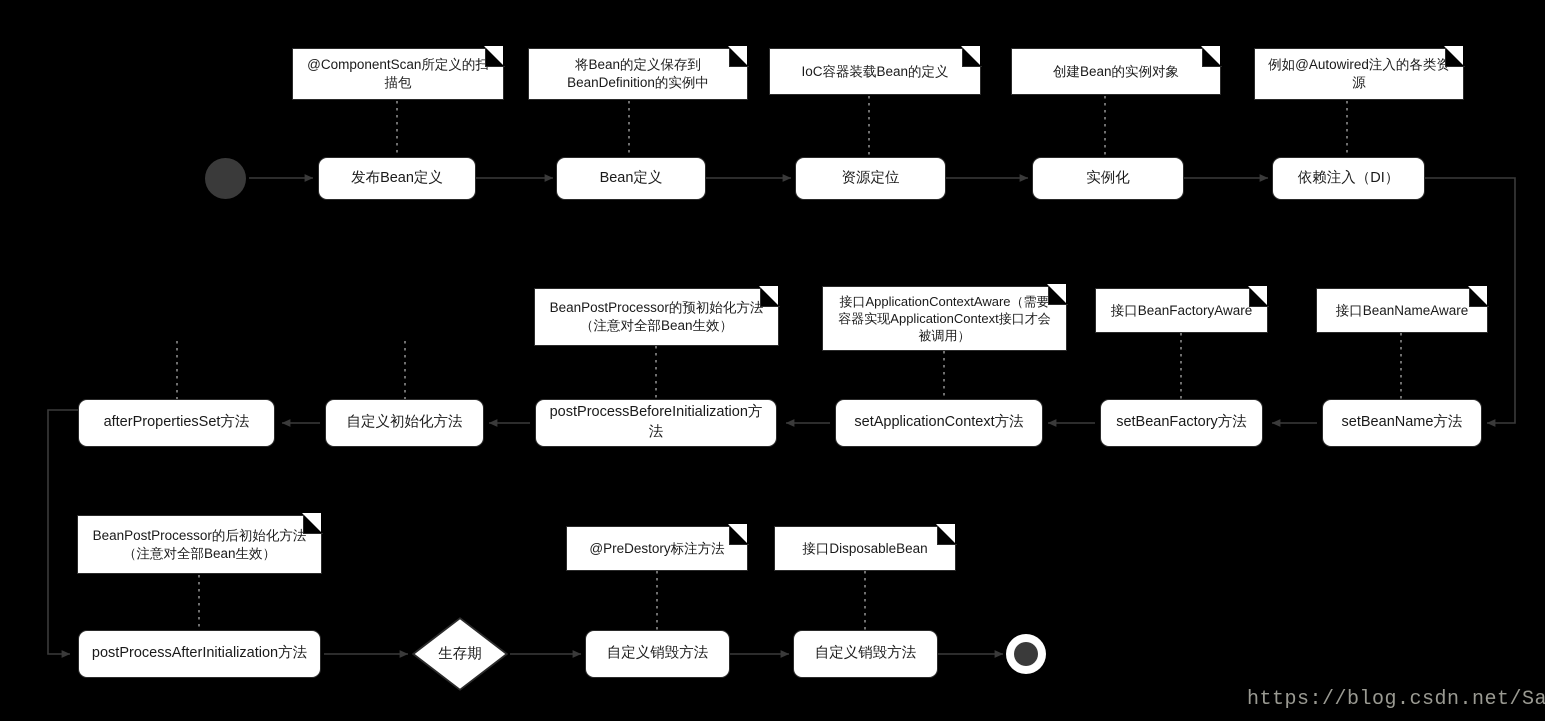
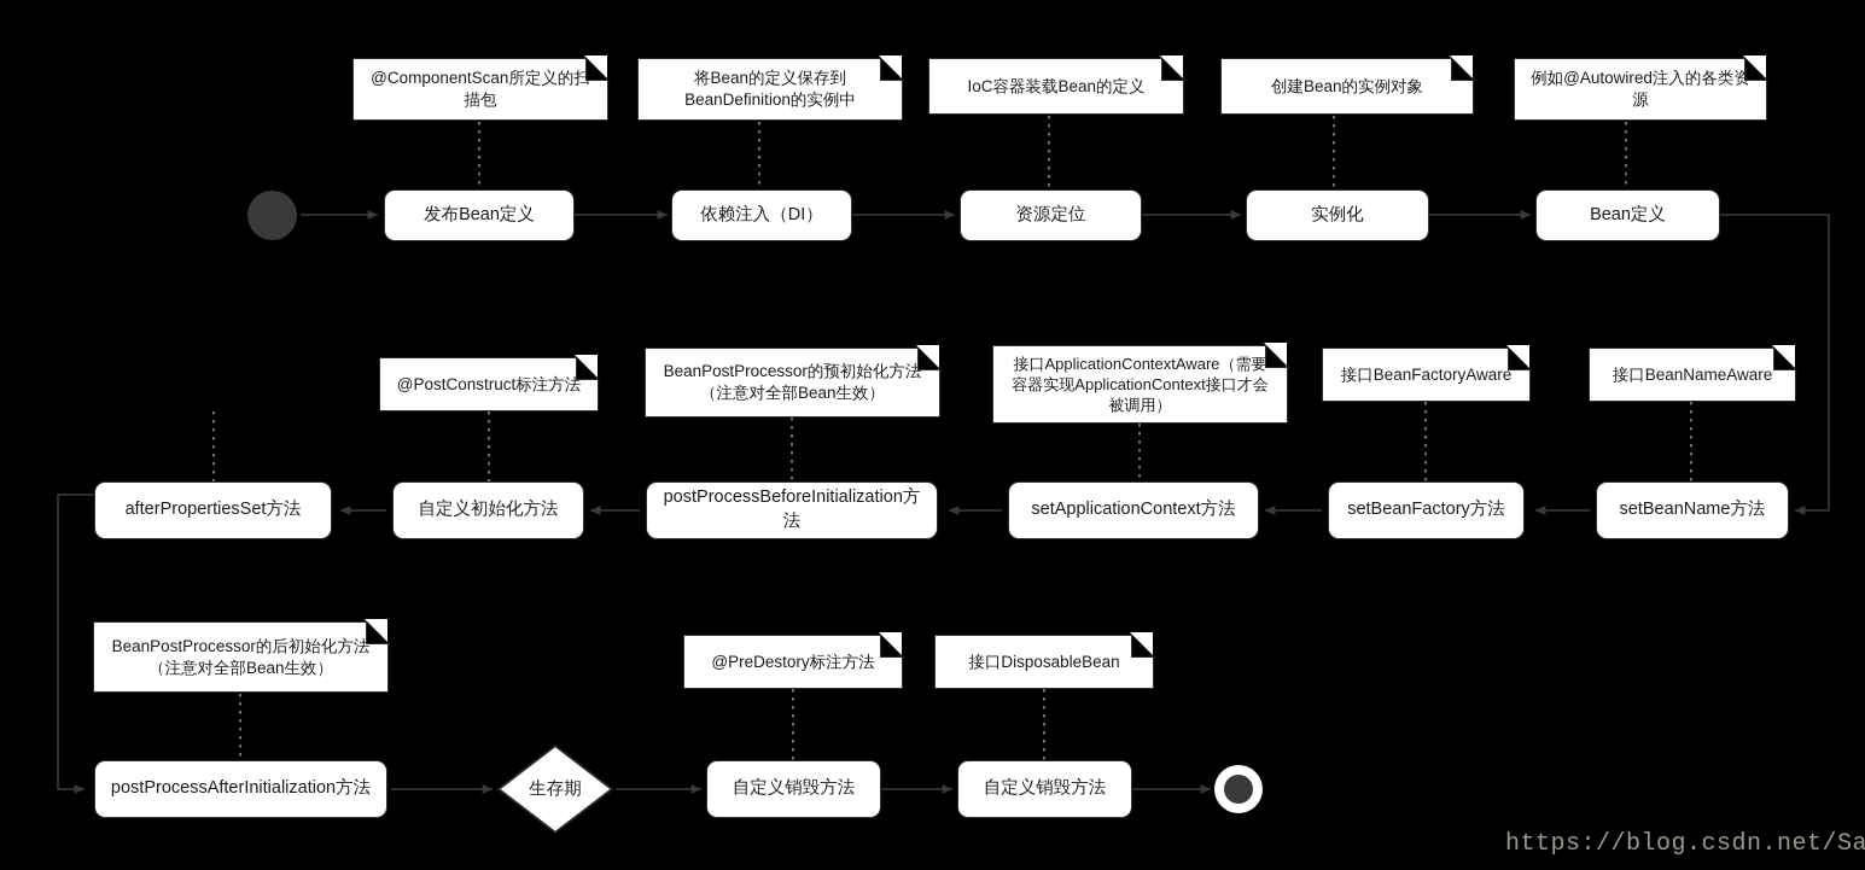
  @ComponentScan所定义的扫
  描包
  将Bean的定义保存到
  BeanDefinition的实例中
  IoC容器装载Bean的定义
  创建Bean的实例对象
  例如@Autowired注入的各类
  源
  发布Bean定义
- Bean定义
+ 依赖注入（DI）
  资源定位
  实例化
- 依赖注入（DI）
+ Bean定义
+ @PostConstruct标注方法
  BeanPostProcessor的预初始化方法
  （注意对全部Bean生效）
  接口ApplicationContextAware（需要
  容器实现ApplicationContext接口才会
  被调用）
  接口BeanFactoryAware
  接口BeanNameAware
  afterPropertiesSet方法
  自定义初始化方法
  postProcessBeforeInitialization方法
  setApplicationContext方法
  setBeanFactory方法
  setBeanName方法
  BeanPostProcessor的后初始化方法
  （注意对全部Bean生效）
  @PreDestory标注方法
  接口DisposableBean
  postProcessAfterInitialization方法
  生存期
  自定义销毁方法
  自定义销毁方法
  https://blog.csdn.net/Sa
